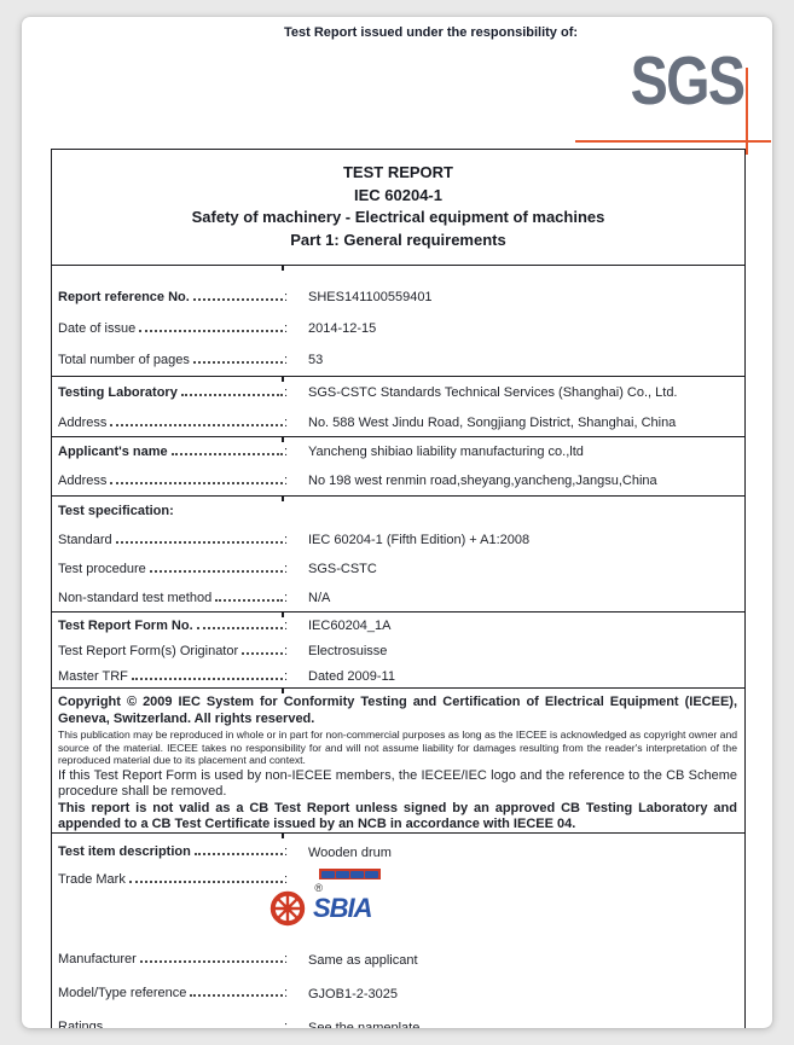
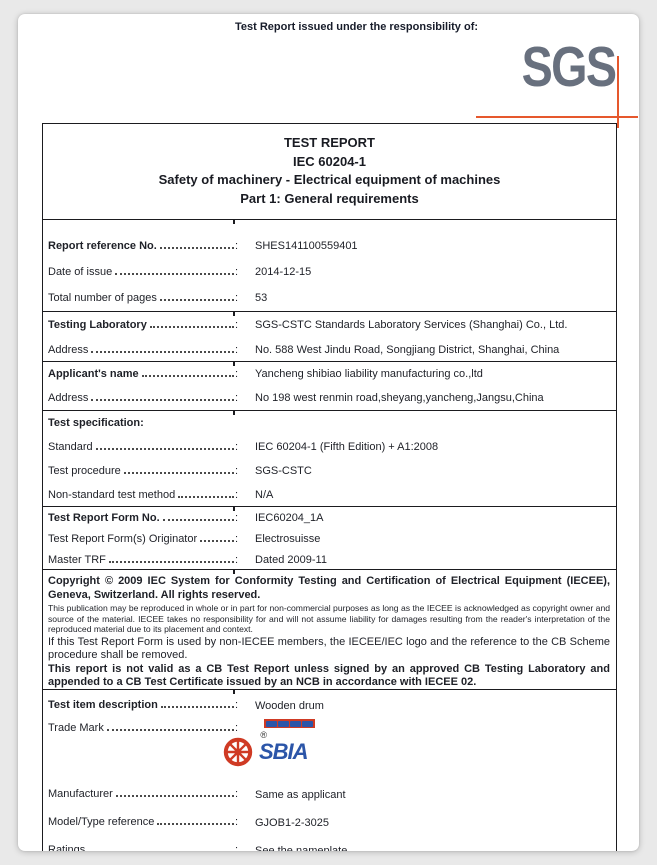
  Test Report issued under the responsibility of:
  SGS
  TEST REPORT
  IEC 60204-1
  Safety of machinery - Electrical equipment of machines
  Part 1: General requirements
  Report reference No.
  :
  SHES141100559401
  Date of issue
  :
  2014-12-15
  Total number of pages
  :
  53
  Testing Laboratory
  :
- SGS-CSTC Standards Technical Services (Shanghai) Co., Ltd.
+ SGS-CSTC Standards Laboratory Services (Shanghai) Co., Ltd.
  Address
  :
  No. 588 West Jindu Road, Songjiang District, Shanghai, China
  Applicant's name
  :
  Yancheng shibiao liability manufacturing co.,ltd
  Address
  :
  No 198 west renmin road,sheyang,yancheng,Jangsu,China
  Test specification:
  Standard
  :
  IEC 60204-1 (Fifth Edition) + A1:2008
  Test procedure
  :
  SGS-CSTC
  Non-standard test method
  :
  N/A
  Test Report Form No.
  :
  IEC60204_1A
  Test Report Form(s) Originator
  :
  Electrosuisse
  Master TRF
  :
  Dated 2009-11
  Copyright © 2009 IEC System for Conformity Testing and Certification of Electrical Equipment (IECEE), Geneva, Switzerland. All rights reserved.
  This publication may be reproduced in whole or in part for non-commercial purposes as long as the IECEE is acknowledged as copyright owner and source of the material. IECEE takes no responsibility for and will not assume liability for damages resulting from the reader's interpretation of the reproduced material due to its placement and context.
  If this Test Report Form is used by non-IECEE members, the IECEE/IEC logo and the reference to the CB Scheme procedure shall be removed.
- This report is not valid as a CB Test Report unless signed by an approved CB Testing Laboratory and appended to a CB Test Certificate issued by an NCB in accordance with IECEE 04.
+ This report is not valid as a CB Test Report unless signed by an approved CB Testing Laboratory and appended to a CB Test Certificate issued by an NCB in accordance with IECEE 02.
  Test item description
  :
  Wooden drum
  Trade Mark
  :
  SBIA
  ®
  Manufacturer
  :
  Same as applicant
  Model/Type reference
  :
  GJOB1-2-3025
  Ratings
  :
